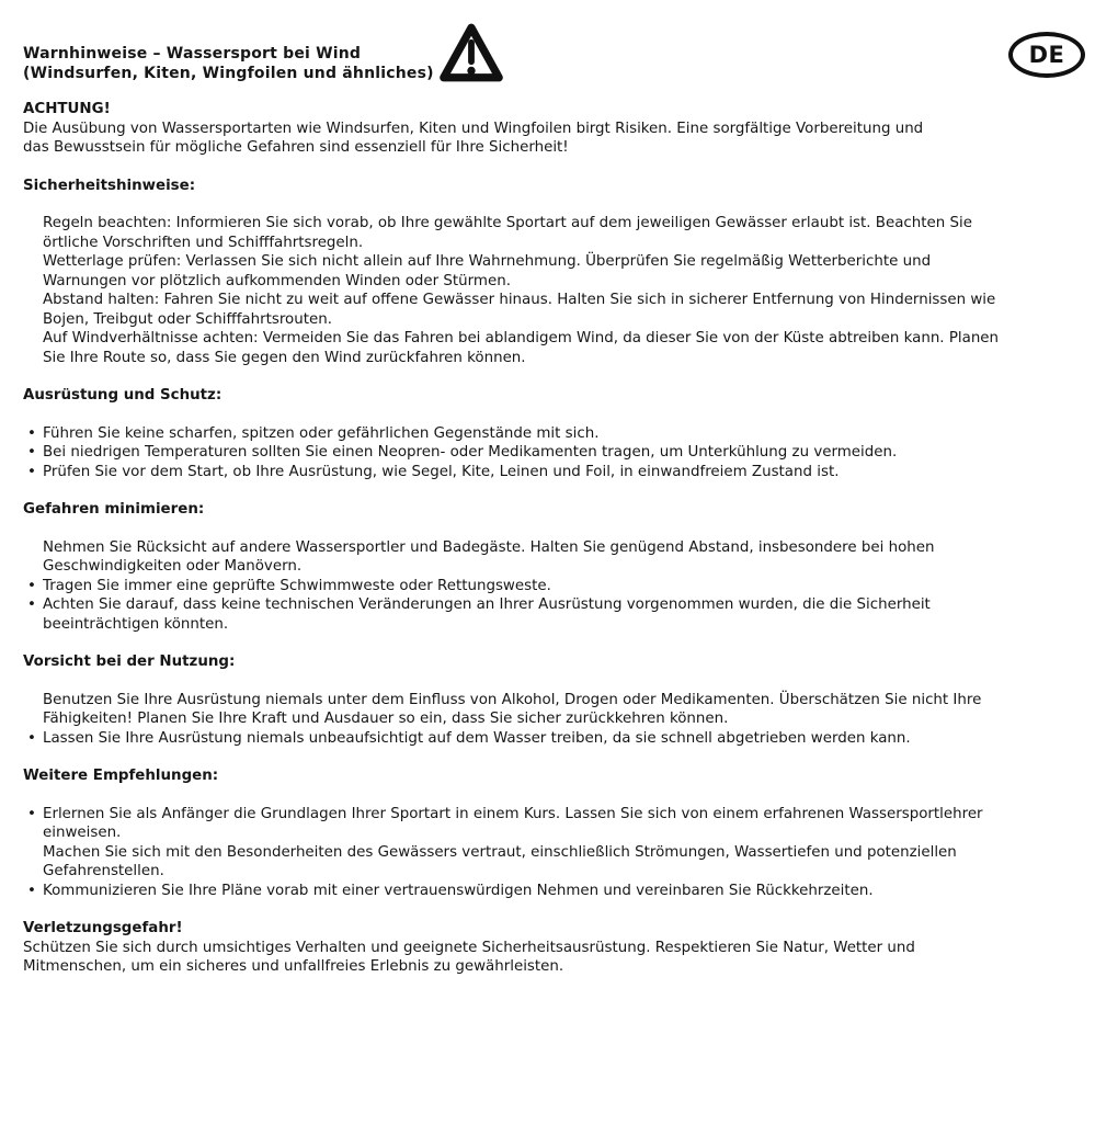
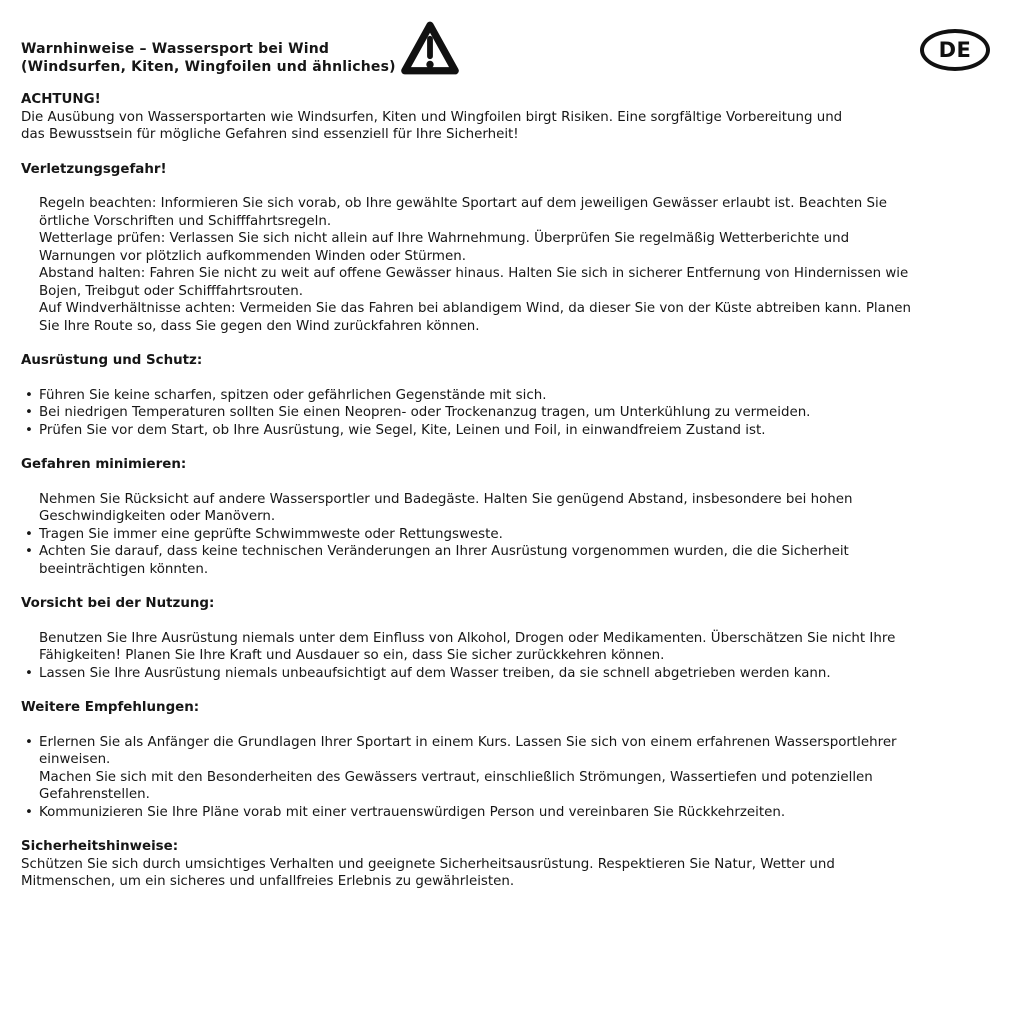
  Warnhinweise – Wassersport bei Wind
  (Windsurfen, Kiten, Wingfoilen und ähnliches)
  DE
  ACHTUNG!
  Die Ausübung von Wassersportarten wie Windsurfen, Kiten und Wingfoilen birgt Risiken. Eine sorgfältige Vorbereitung und
  das Bewusstsein für mögliche Gefahren sind essenziell für Ihre Sicherheit!
- Sicherheitshinweise:
+ Verletzungsgefahr!
  Regeln beachten: Informieren Sie sich vorab, ob Ihre gewählte Sportart auf dem jeweiligen Gewässer erlaubt ist. Beachten Sie
  örtliche Vorschriften und Schifffahrtsregeln.
  Wetterlage prüfen: Verlassen Sie sich nicht allein auf Ihre Wahrnehmung. Überprüfen Sie regelmäßig Wetterberichte und
  Warnungen vor plötzlich aufkommenden Winden oder Stürmen.
  Abstand halten: Fahren Sie nicht zu weit auf offene Gewässer hinaus. Halten Sie sich in sicherer Entfernung von Hindernissen wie
  Bojen, Treibgut oder Schifffahrtsrouten.
  Auf Windverhältnisse achten: Vermeiden Sie das Fahren bei ablandigem Wind, da dieser Sie von der Küste abtreiben kann. Planen
  Sie Ihre Route so, dass Sie gegen den Wind zurückfahren können.
  Ausrüstung und Schutz:
  •
  Führen Sie keine scharfen, spitzen oder gefährlichen Gegenstände mit sich.
  •
- Bei niedrigen Temperaturen sollten Sie einen Neopren- oder Medikamenten tragen, um Unterkühlung zu vermeiden.
+ Bei niedrigen Temperaturen sollten Sie einen Neopren- oder Trockenanzug tragen, um Unterkühlung zu vermeiden.
  •
  Prüfen Sie vor dem Start, ob Ihre Ausrüstung, wie Segel, Kite, Leinen und Foil, in einwandfreiem Zustand ist.
  Gefahren minimieren:
  Nehmen Sie Rücksicht auf andere Wassersportler und Badegäste. Halten Sie genügend Abstand, insbesondere bei hohen
  Geschwindigkeiten oder Manövern.
  •
  Tragen Sie immer eine geprüfte Schwimmweste oder Rettungsweste.
  •
  Achten Sie darauf, dass keine technischen Veränderungen an Ihrer Ausrüstung vorgenommen wurden, die die Sicherheit
  beeinträchtigen könnten.
  Vorsicht bei der Nutzung:
  Benutzen Sie Ihre Ausrüstung niemals unter dem Einfluss von Alkohol, Drogen oder Medikamenten. Überschätzen Sie nicht Ihre
  Fähigkeiten! Planen Sie Ihre Kraft und Ausdauer so ein, dass Sie sicher zurückkehren können.
  •
  Lassen Sie Ihre Ausrüstung niemals unbeaufsichtigt auf dem Wasser treiben, da sie schnell abgetrieben werden kann.
  Weitere Empfehlungen:
  •
  Erlernen Sie als Anfänger die Grundlagen Ihrer Sportart in einem Kurs. Lassen Sie sich von einem erfahrenen Wassersportlehrer
  einweisen.
  Machen Sie sich mit den Besonderheiten des Gewässers vertraut, einschließlich Strömungen, Wassertiefen und potenziellen
  Gefahrenstellen.
  •
- Kommunizieren Sie Ihre Pläne vorab mit einer vertrauenswürdigen Nehmen und vereinbaren Sie Rückkehrzeiten.
+ Kommunizieren Sie Ihre Pläne vorab mit einer vertrauenswürdigen Person und vereinbaren Sie Rückkehrzeiten.
- Verletzungsgefahr!
+ Sicherheitshinweise:
  Schützen Sie sich durch umsichtiges Verhalten und geeignete Sicherheitsausrüstung. Respektieren Sie Natur, Wetter und
  Mitmenschen, um ein sicheres und unfallfreies Erlebnis zu gewährleisten.
